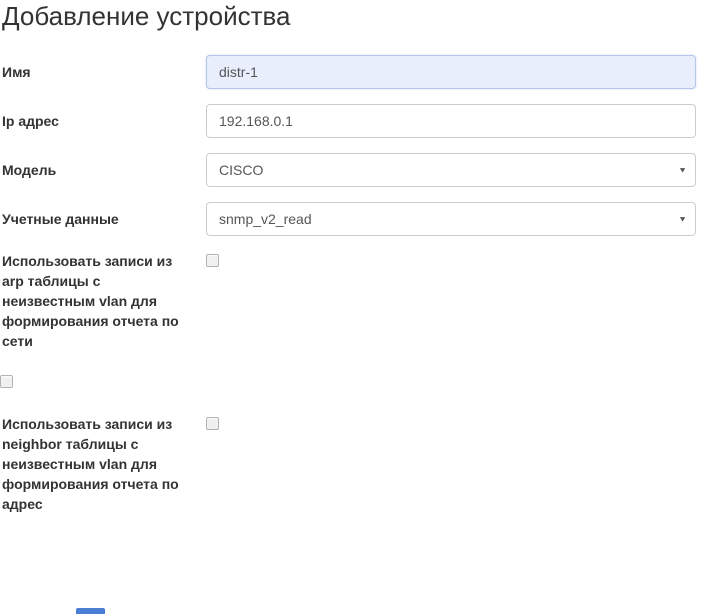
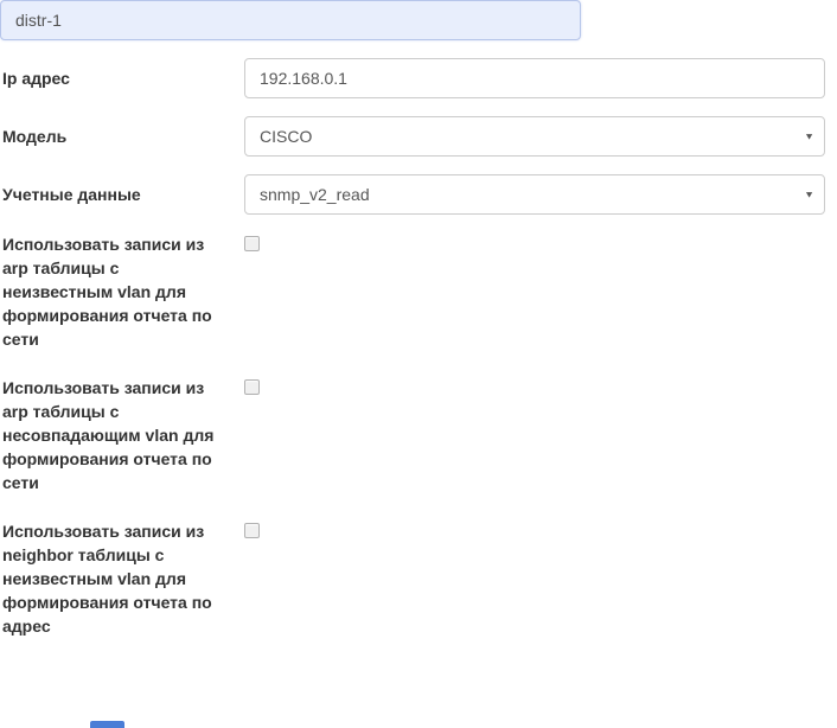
- Добавление устройства
- Имя
  distr-1
  Ip адрес
  192.168.0.1
  Модель
  CISCO
  ▼
  Учетные данные
  snmp_v2_read
  ▼
  Использовать записи из arp таблицы с неизвестным vlan для формирования отчета по сети
+ Использовать записи из arp таблицы с несовпадающим vlan для формирования отчета по сети
  Использовать записи из neighbor таблицы с неизвестным vlan для формирования отчета по адрес
